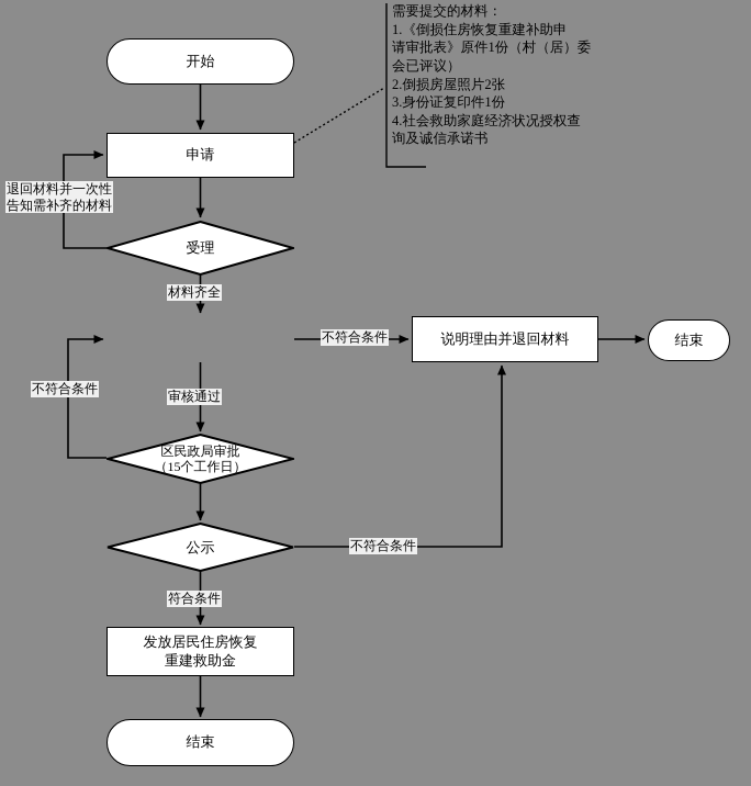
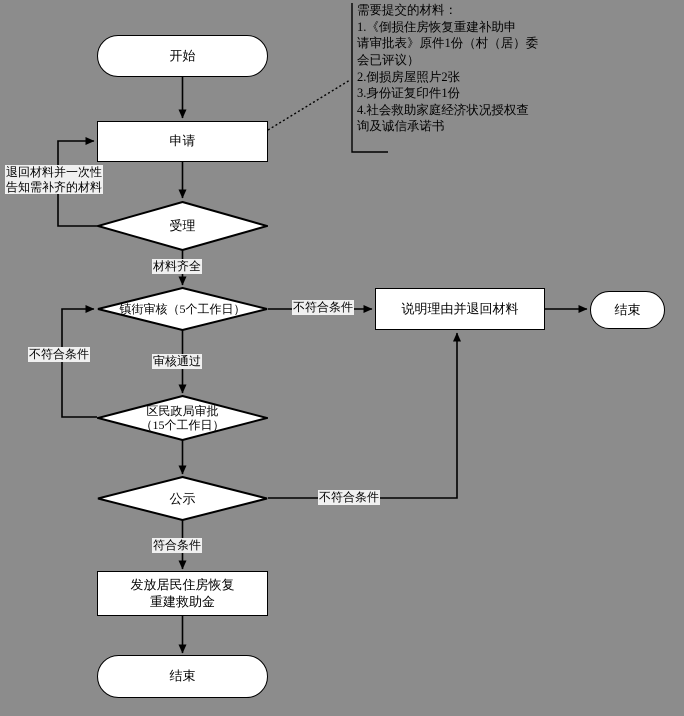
  开始
  申请
  受理
+ 镇街审核（5个工作日）
  区民政局审批
  （15个工作日）
  公示
  发放居民住房恢复
  重建救助金
  结束
  说明理由并退回材料
  结束
  退回材料并一次性
  告知需补齐的材料
  材料齐全
  不符合条件
  不符合条件
  审核通过
  不符合条件
  符合条件
  需要提交的材料：
  1.《倒损住房恢复重建补助申
  请审批表》原件1份（村（居）委
  会已评议）
  2.倒损房屋照片2张
  3.身份证复印件1份
  4.社会救助家庭经济状况授权查
  询及诚信承诺书
